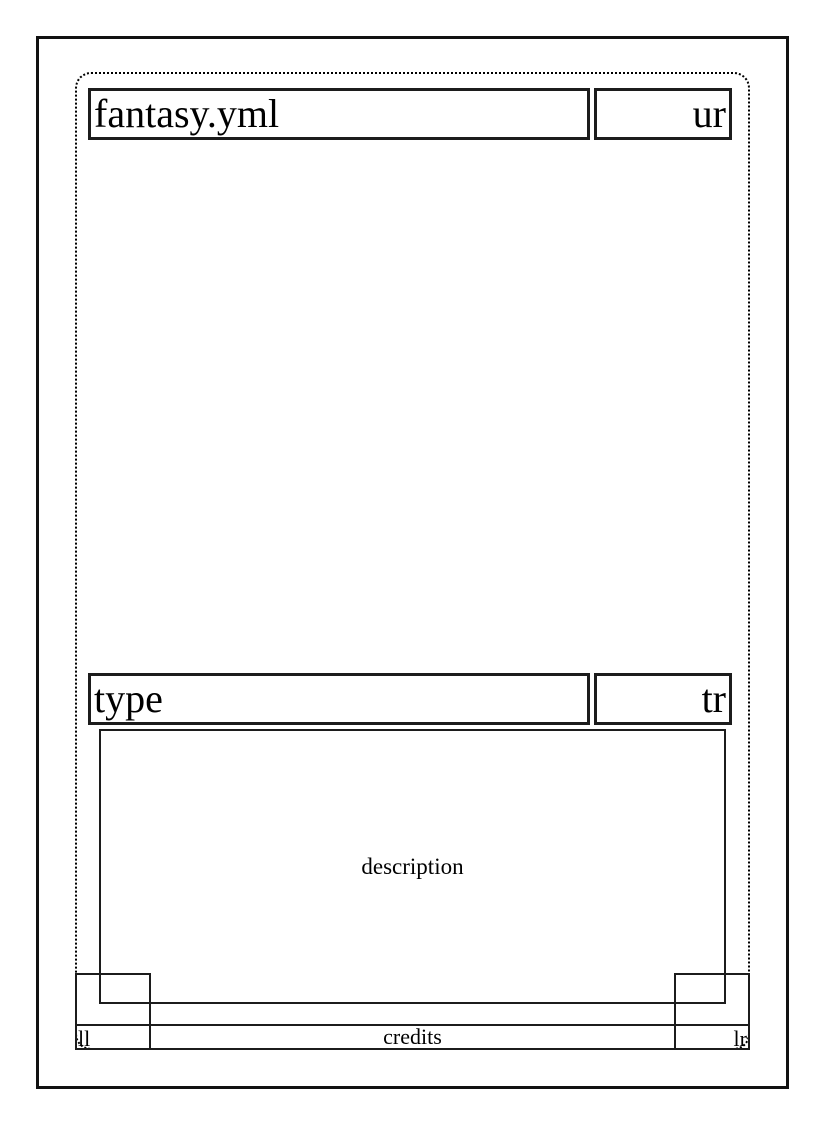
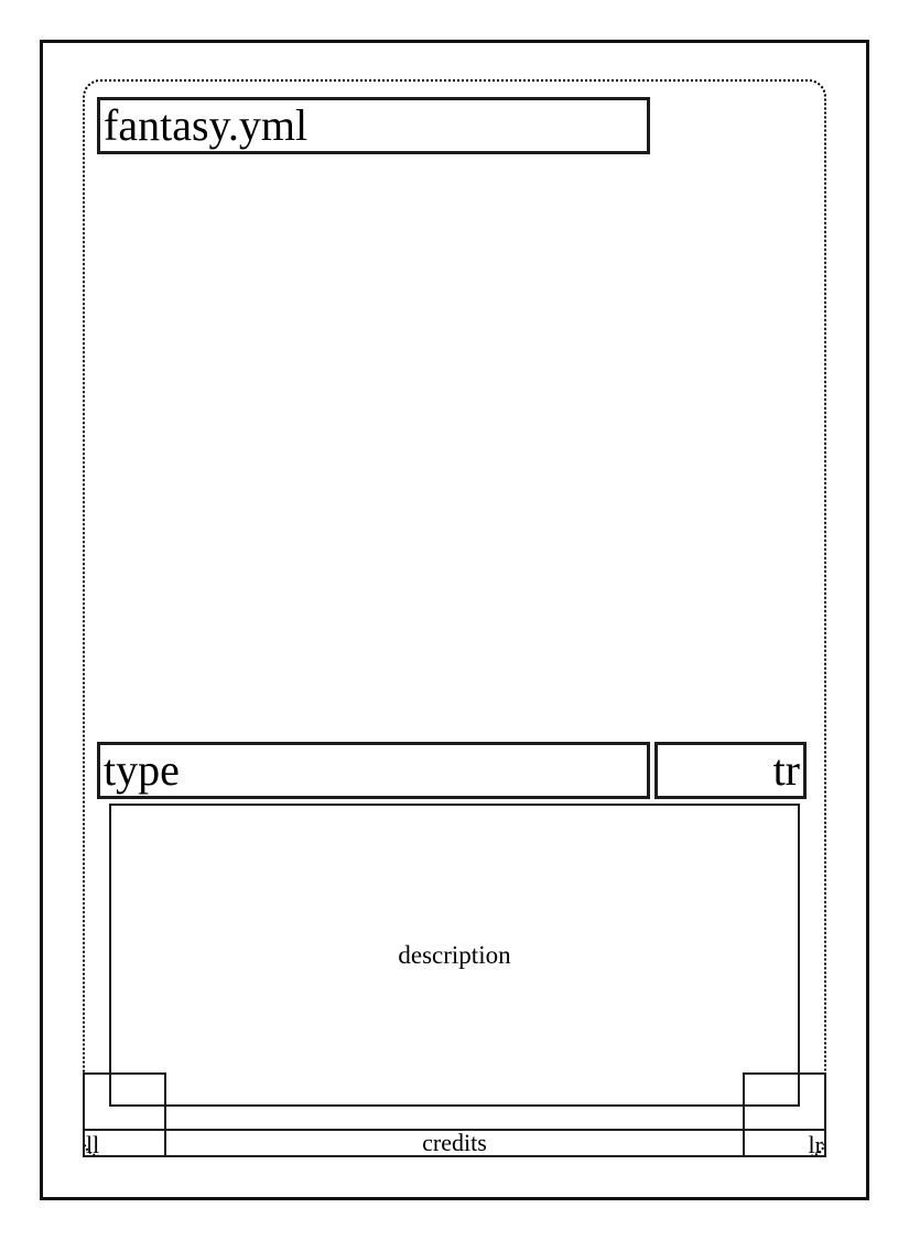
  fantasy.yml
- ur
  type
  tr
  description
  credits
  ll
  lr
